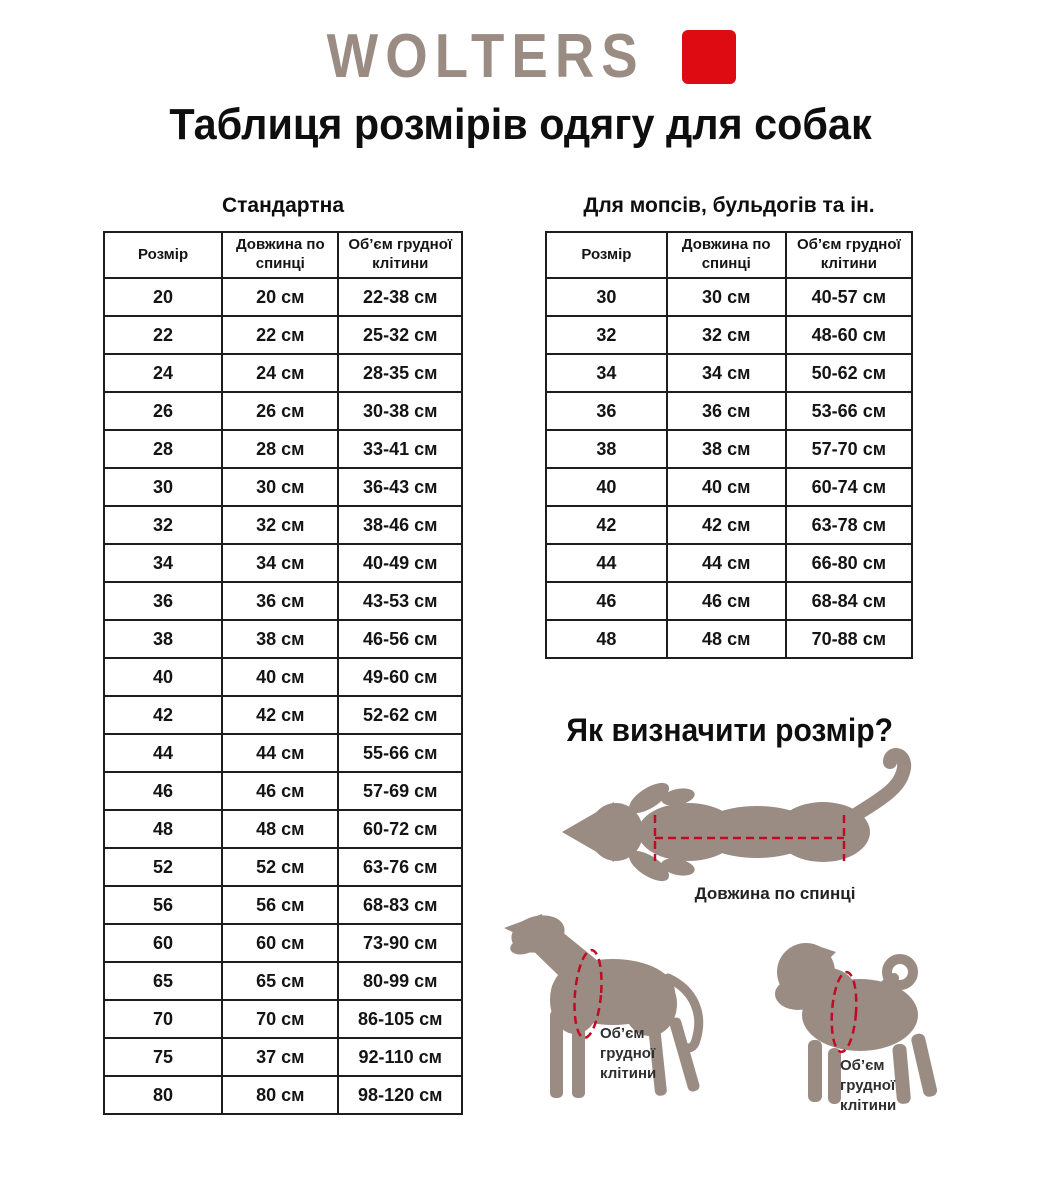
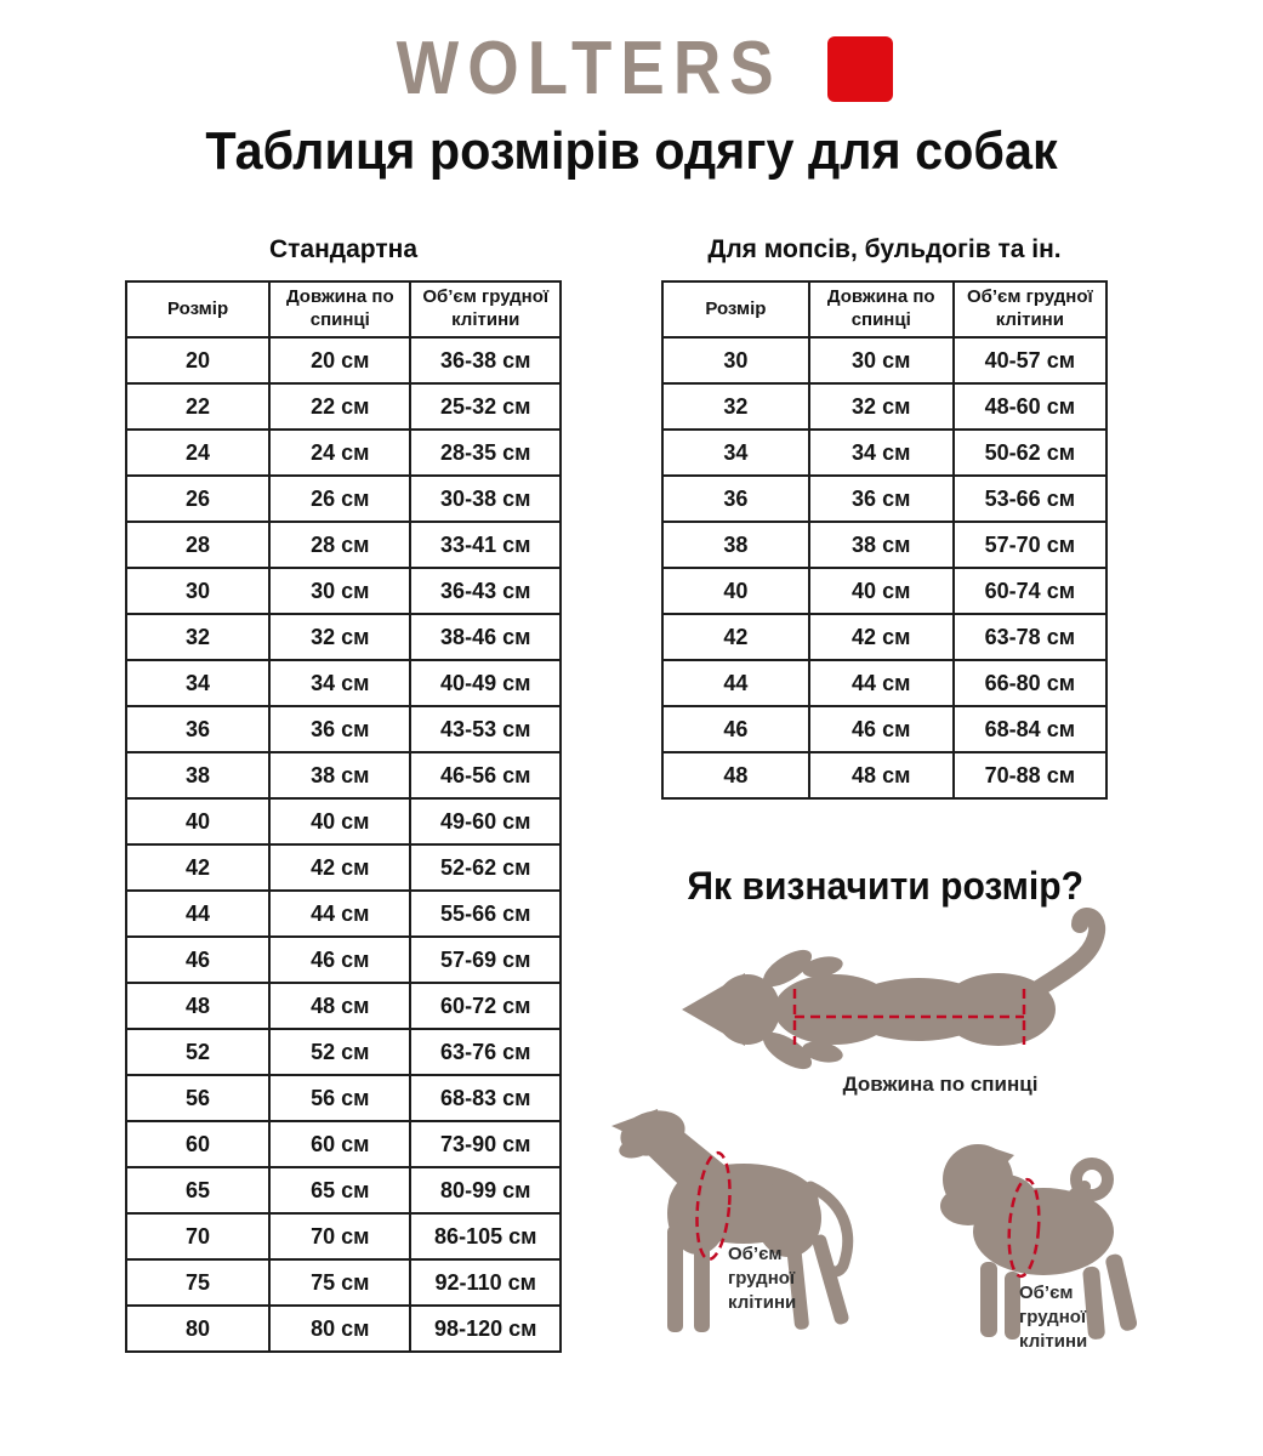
  WOLTERS
  Таблиця розмірів одягу для собак
  Стандартна
  Розмір	Довжина по спинці	Об’єм грудної клітини
- 20	20 см	22-38 см
+ 20	20 см	36-38 см
  22	22 см	25-32 см
  24	24 см	28-35 см
  26	26 см	30-38 см
  28	28 см	33-41 см
  30	30 см	36-43 см
  32	32 см	38-46 см
  34	34 см	40-49 см
  36	36 см	43-53 см
  38	38 см	46-56 см
  40	40 см	49-60 см
  42	42 см	52-62 см
  44	44 см	55-66 см
  46	46 см	57-69 см
  48	48 см	60-72 см
  52	52 см	63-76 см
  56	56 см	68-83 см
  60	60 см	73-90 см
  65	65 см	80-99 см
  70	70 см	86-105 см
- 75	37 см	92-110 см
+ 75	75 см	92-110 см
  80	80 см	98-120 см
  Для мопсів, бульдогів та ін.
  Розмір	Довжина по спинці	Об’єм грудної клітини
  30	30 см	40-57 см
  32	32 см	48-60 см
  34	34 см	50-62 см
  36	36 см	53-66 см
  38	38 см	57-70 см
  40	40 см	60-74 см
  42	42 см	63-78 см
  44	44 см	66-80 см
  46	46 см	68-84 см
  48	48 см	70-88 см
  Як визначити розмір?
  Довжина по спинці
  Об’єм
  грудної
  клітини
  Об’єм
  грудної
  клітини
